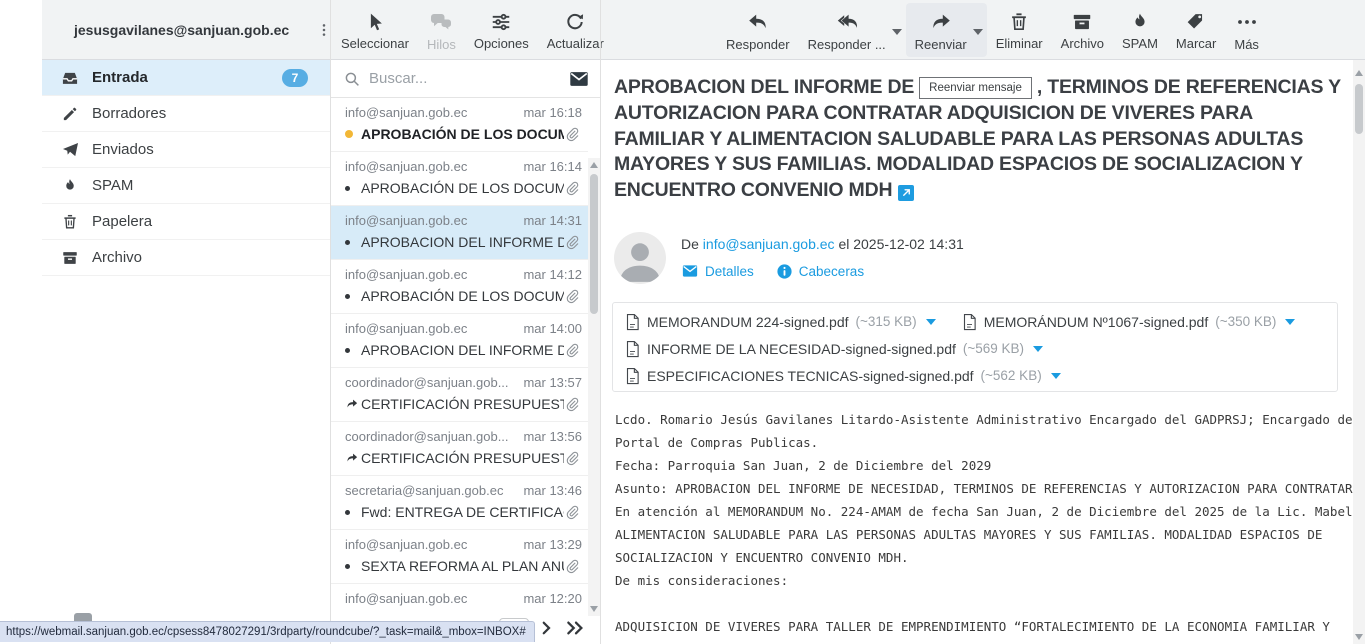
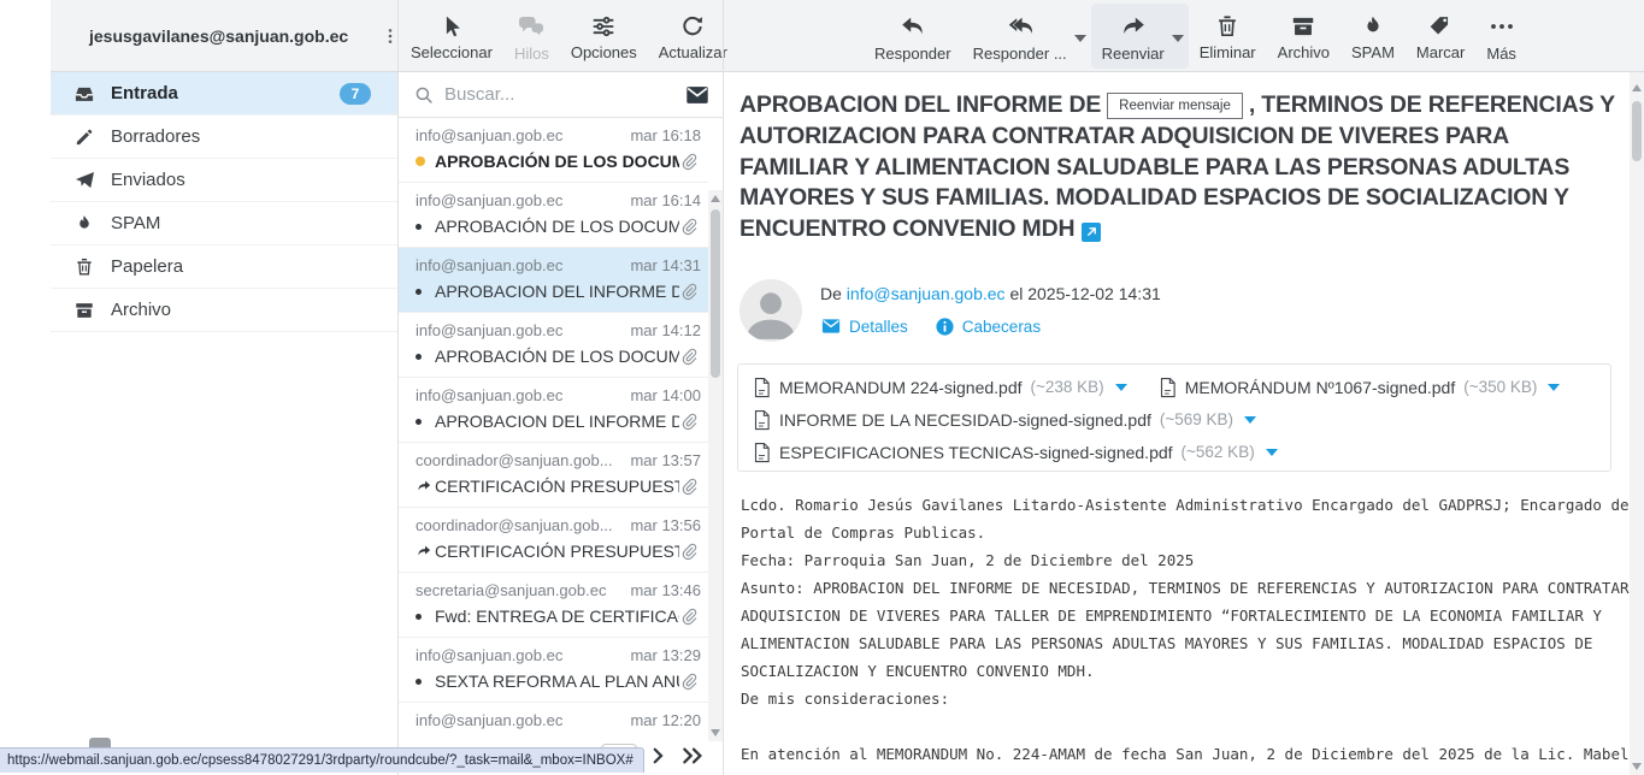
  jesusgavilanes@sanjuan.gob.ec
  Seleccionar
  Hilos
  Opciones
  Actualizar
  Responder
  Responder ...
  Reenviar
  Eliminar
  Archivo
  SPAM
  Marcar
  Más
  Entrada
  7
  Borradores
  Enviados
  SPAM
  Papelera
  Archivo
  Buscar...
  info@sanjuan.gob.ec
  mar 16:18
  APROBACIÓN DE LOS DOCUM
  info@sanjuan.gob.ec
  mar 16:14
  APROBACIÓN DE LOS DOCUM
  info@sanjuan.gob.ec
  mar 14:31
  APROBACION DEL INFORME D
  info@sanjuan.gob.ec
  mar 14:12
  APROBACIÓN DE LOS DOCUM
  info@sanjuan.gob.ec
  mar 14:00
  APROBACION DEL INFORME D
  coordinador@sanjuan.gob...
  mar 13:57
  CERTIFICACIÓN PRESUPUEST
  coordinador@sanjuan.gob...
  mar 13:56
  CERTIFICACIÓN PRESUPUEST
  secretaria@sanjuan.gob.ec
  mar 13:46
  Fwd: ENTREGA DE CERTIFICA
  info@sanjuan.gob.ec
  mar 13:29
  SEXTA REFORMA AL PLAN AN
  info@sanjuan.gob.ec
  mar 12:20
  APROBACION DEL INFORME DE
  Reenviar mensaje
  , TERMINOS DE REFERENCIAS Y
  AUTORIZACION PARA CONTRATAR ADQUISICION DE VIVERES PARA
  FAMILIAR Y ALIMENTACION SALUDABLE PARA LAS PERSONAS ADULTAS
  MAYORES Y SUS FAMILIAS. MODALIDAD ESPACIOS DE SOCIALIZACION Y
  ENCUENTRO CONVENIO MDH
  De info@sanjuan.gob.ec el 2025-12-02 14:31
  Detalles
  Cabeceras
  MEMORANDUM 224-signed.pdf
- (~315 KB)
+ (~238 KB)
  MEMORÁNDUM Nº1067-signed.pdf
  (~350 KB)
  INFORME DE LA NECESIDAD-signed-signed.pdf
  (~569 KB)
  ESPECIFICACIONES TECNICAS-signed-signed.pdf
  (~562 KB)
  Lcdo. Romario Jesús Gavilanes Litardo-Asistente Administrativo Encargado del GADPRSJ; Encargado de
  Portal de Compras Publicas.
- Fecha: Parroquia San Juan, 2 de Diciembre del 2029
+ Fecha: Parroquia San Juan, 2 de Diciembre del 2025
  Asunto: APROBACION DEL INFORME DE NECESIDAD, TERMINOS DE REFERENCIAS Y AUTORIZACION PARA CONTRATAR
- En atención al MEMORANDUM No. 224-AMAM de fecha San Juan, 2 de Diciembre del 2025 de la Lic. Mabel
+ ADQUISICION DE VIVERES PARA TALLER DE EMPRENDIMIENTO “FORTALECIMIENTO DE LA ECONOMIA FAMILIAR Y
  ALIMENTACION SALUDABLE PARA LAS PERSONAS ADULTAS MAYORES Y SUS FAMILIAS. MODALIDAD ESPACIOS DE
  SOCIALIZACION Y ENCUENTRO CONVENIO MDH.
  De mis consideraciones:
- ADQUISICION DE VIVERES PARA TALLER DE EMPRENDIMIENTO “FORTALECIMIENTO DE LA ECONOMIA FAMILIAR Y
+ En atención al MEMORANDUM No. 224-AMAM de fecha San Juan, 2 de Diciembre del 2025 de la Lic. Mabel
  https://webmail.sanjuan.gob.ec/cpsess8478027291/3rdparty/roundcube/?_task=mail&_mbox=INBOX#
